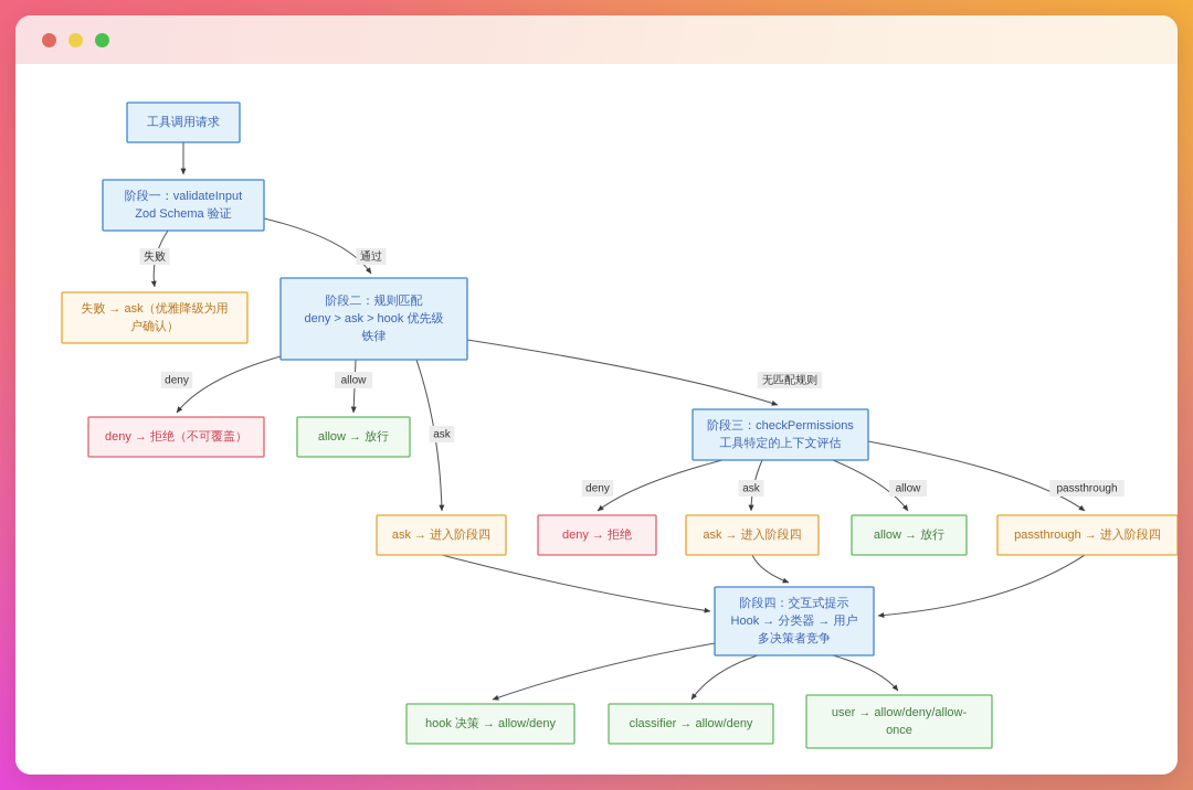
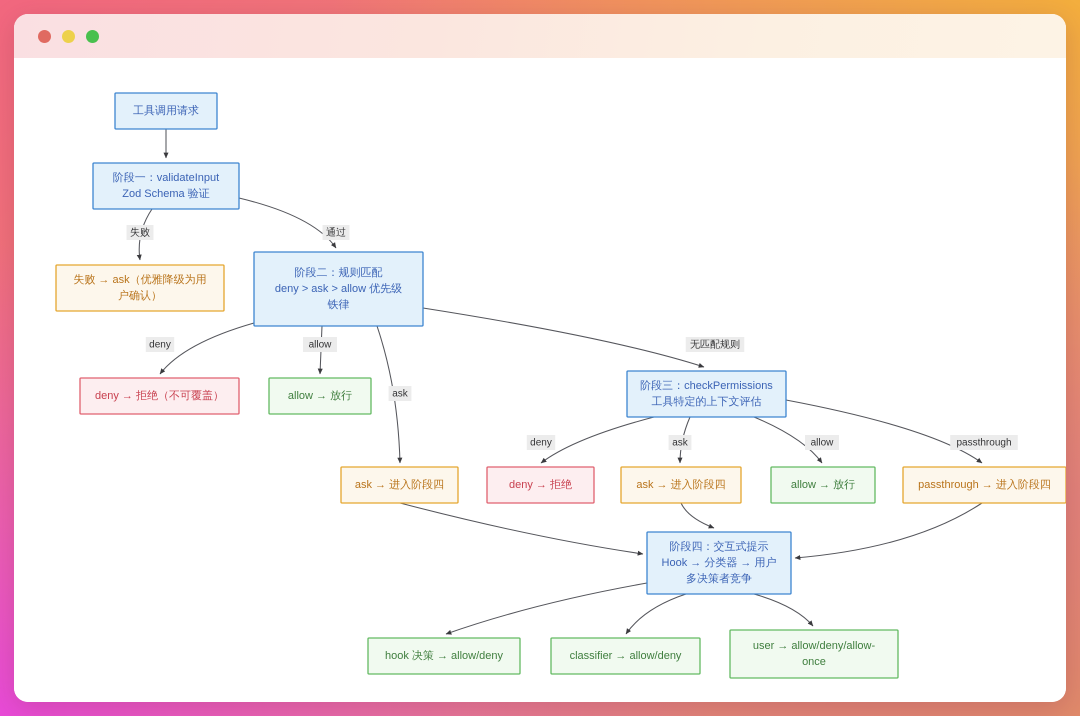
  失败
  通过
  deny
  allow
  ask
  无匹配规则
  deny
  ask
  allow
  passthrough
  工具调用请求
  阶段一：validateInput
  Zod Schema 验证
  失败 → ask（优雅降级为用
  户确认）
  阶段二：规则匹配
- deny > ask > hook 优先级
+ deny > ask > allow 优先级
  铁律
  deny → 拒绝（不可覆盖）
  allow → 放行
  ask → 进入阶段四
  阶段三：checkPermissions
  工具特定的上下文评估
  deny → 拒绝
  ask → 进入阶段四
  allow → 放行
  passthrough → 进入阶段四
  阶段四：交互式提示
  Hook → 分类器 → 用户
  多决策者竞争
  hook 决策 → allow/deny
  classifier → allow/deny
  user → allow/deny/allow-
  once
